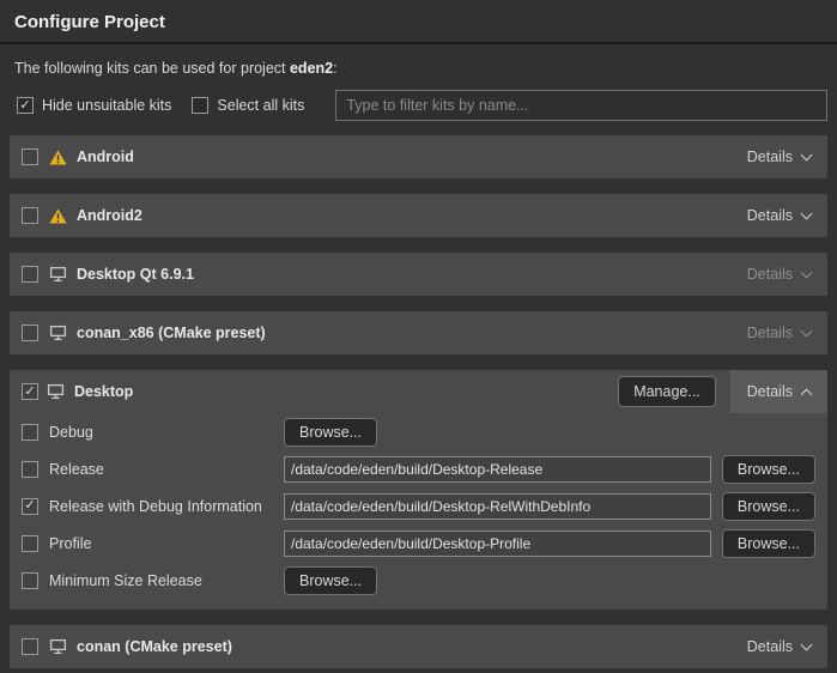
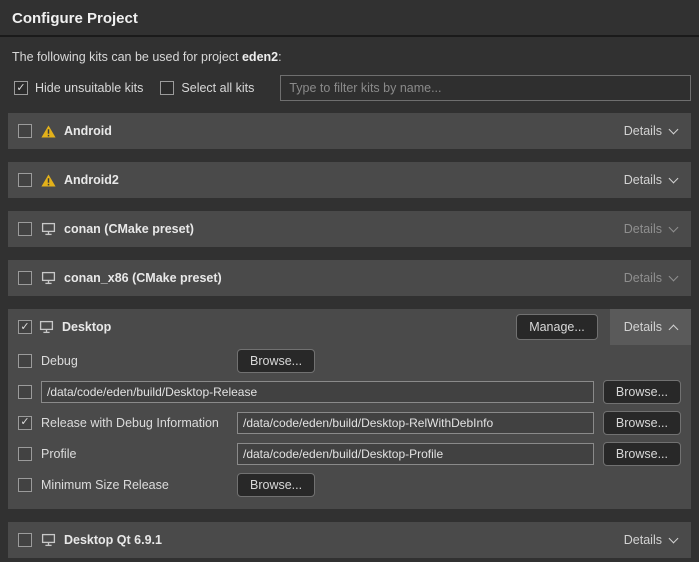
  Configure Project
  The following kits can be used for project eden2:
  ✓
  Hide unsuitable kits
  Select all kits
  Type to filter kits by name...
  Android
  Details
  Android2
  Details
- Desktop Qt 6.9.1
+ conan (CMake preset)
  Details
  conan_x86 (CMake preset)
  Details
  ✓
  Desktop
  Manage...
  Details
  Debug
  Browse...
- Release
  /data/code/eden/build/Desktop-Release
  Browse...
  ✓
  Release with Debug Information
  /data/code/eden/build/Desktop-RelWithDebInfo
  Browse...
  Profile
  /data/code/eden/build/Desktop-Profile
  Browse...
  Minimum Size Release
  Browse...
- conan (CMake preset)
+ Desktop Qt 6.9.1
  Details
